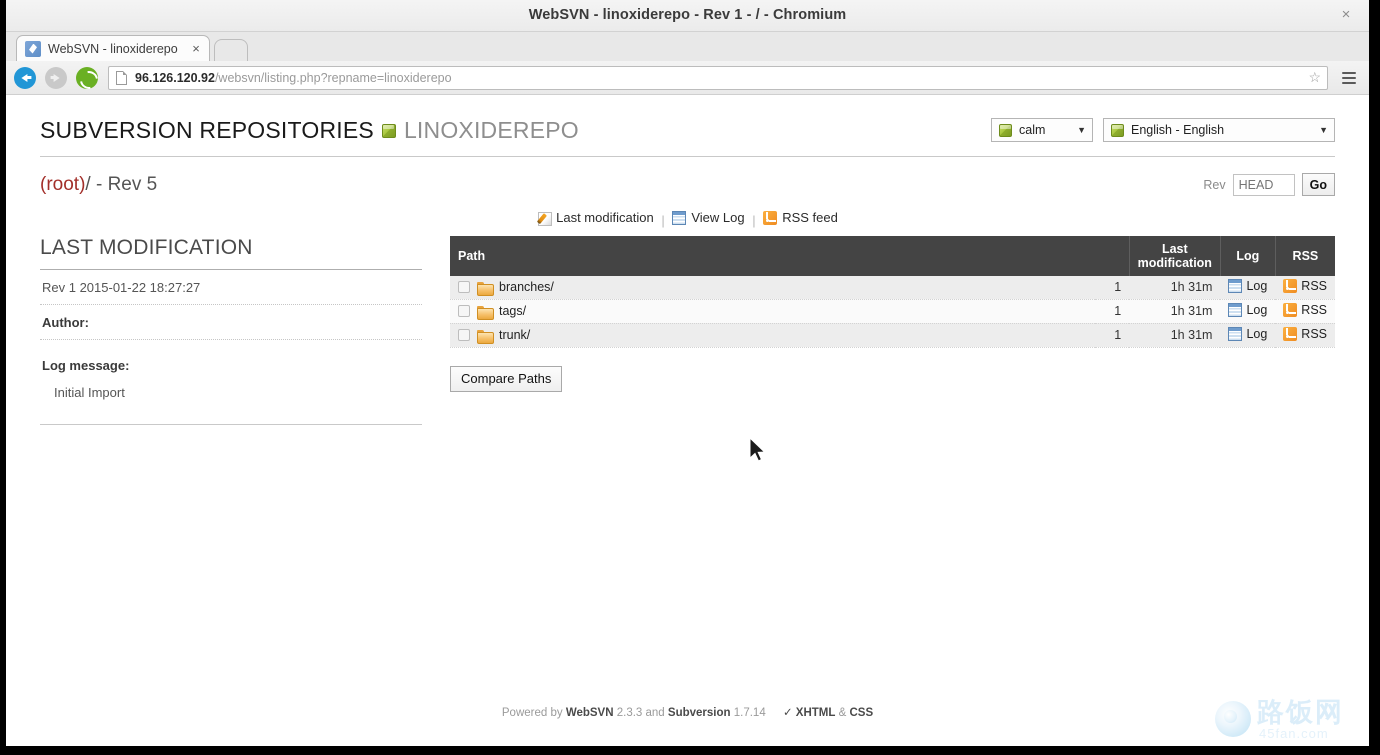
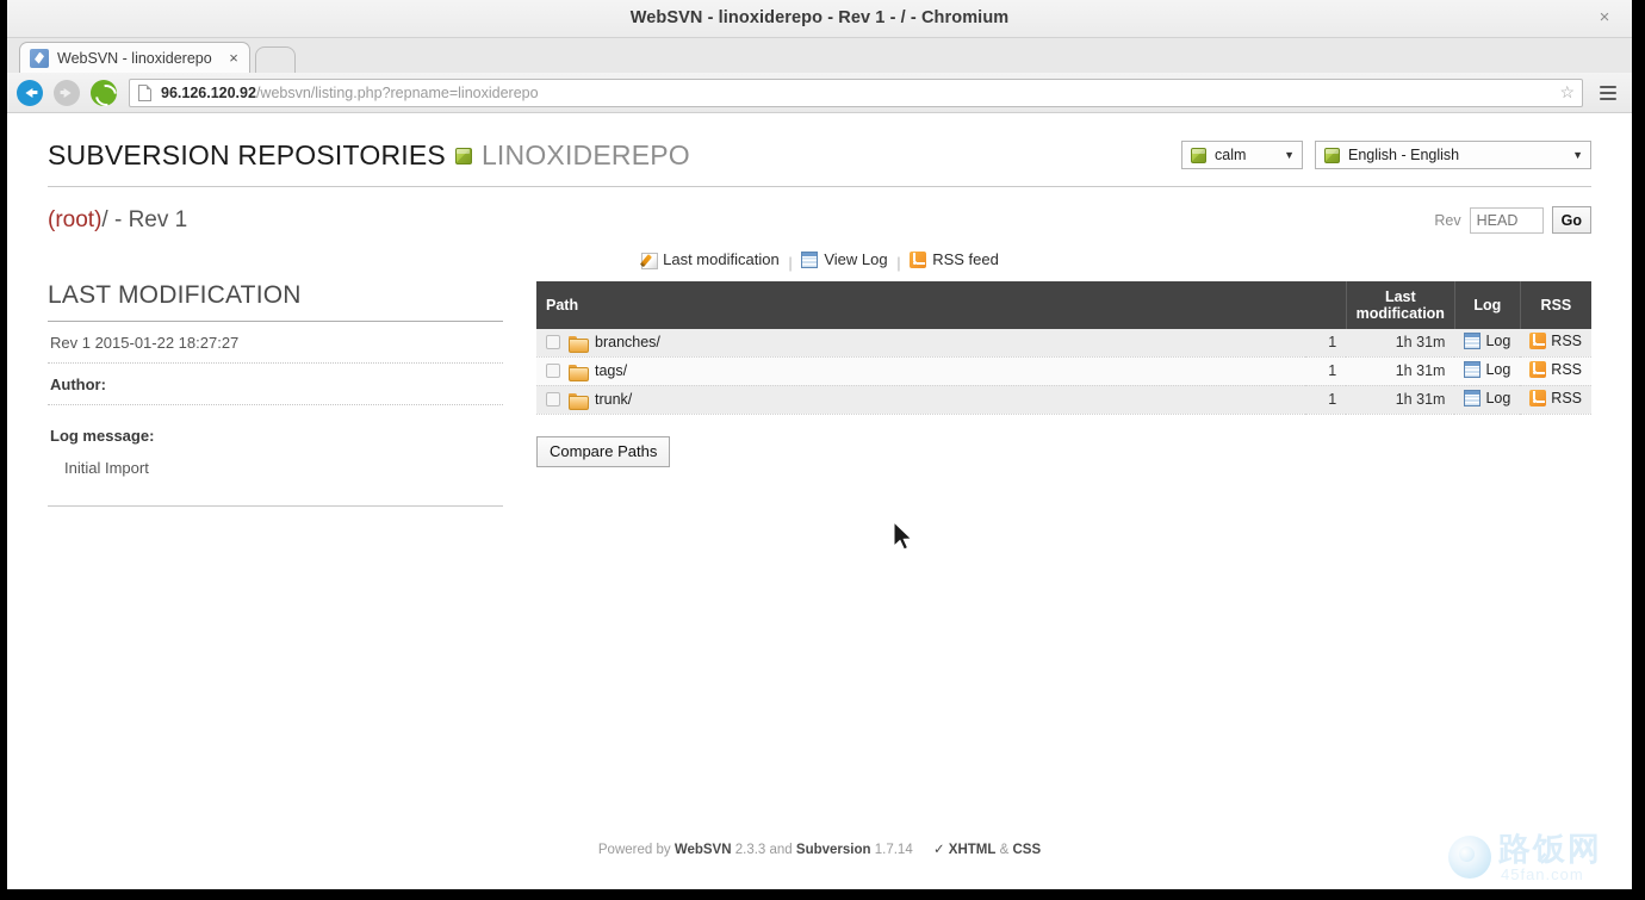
  WebSVN - linoxiderepo - Rev 1 - / - Chromium
  ×
  WebSVN - linoxiderepo
  ×
  96.126.120.92/websvn/listing.php?repname=linoxiderepo
  ☆
  SUBVERSION REPOSITORIES
  LINOXIDEREPO
  calm
  ▼
  English - English
  ▼
- (root)/ - Rev 5
+ (root)/ - Rev 1
  Rev
  HEAD
  Go
  Last modification
  |
  View Log
  |
  RSS feed
  LAST MODIFICATION
  Rev 1 2015-01-22 18:27:27
  Author:
  Log message:
  Initial Import
  Path		Last modification	Log	RSS
  branches/	1	1h 31m	Log	RSS
  tags/	1	1h 31m	Log	RSS
  trunk/	1	1h 31m	Log	RSS
  Compare Paths
  Powered by WebSVN 2.3.3 and Subversion 1.7.14 ✓ XHTML & CSS
  路饭网
  45fan.com
